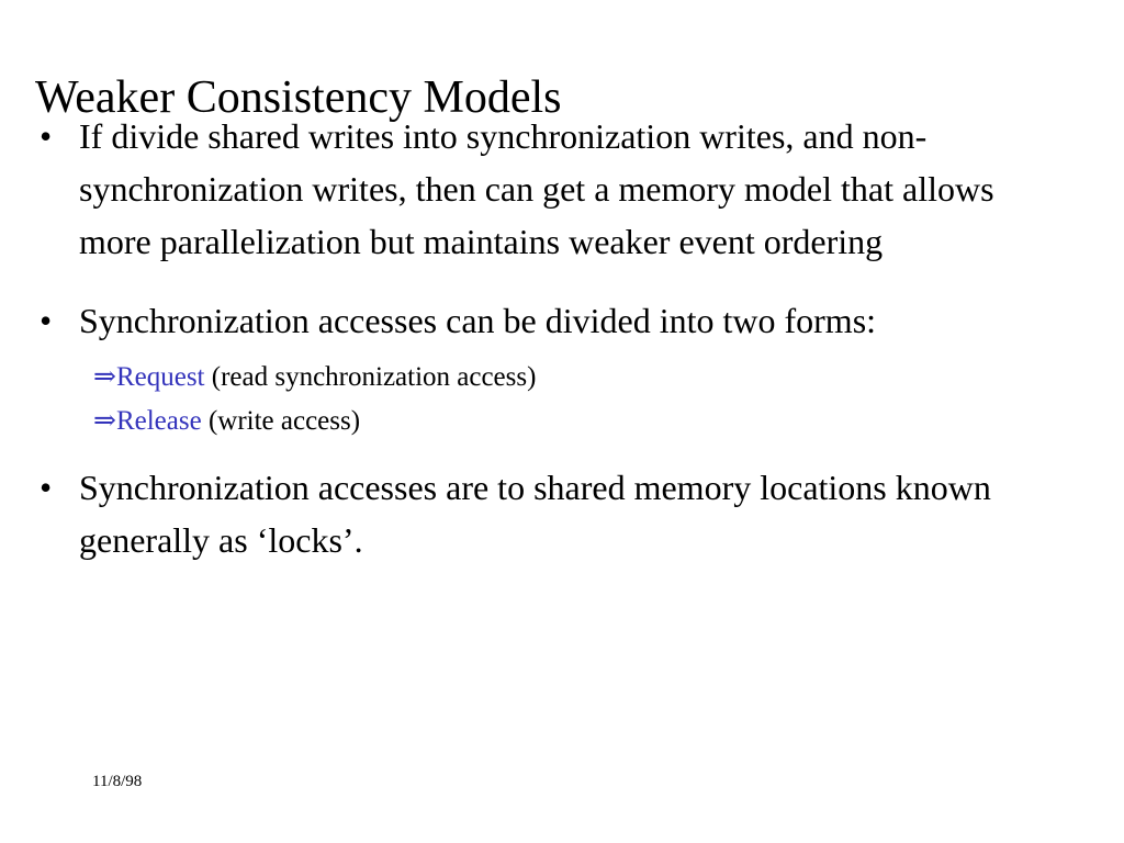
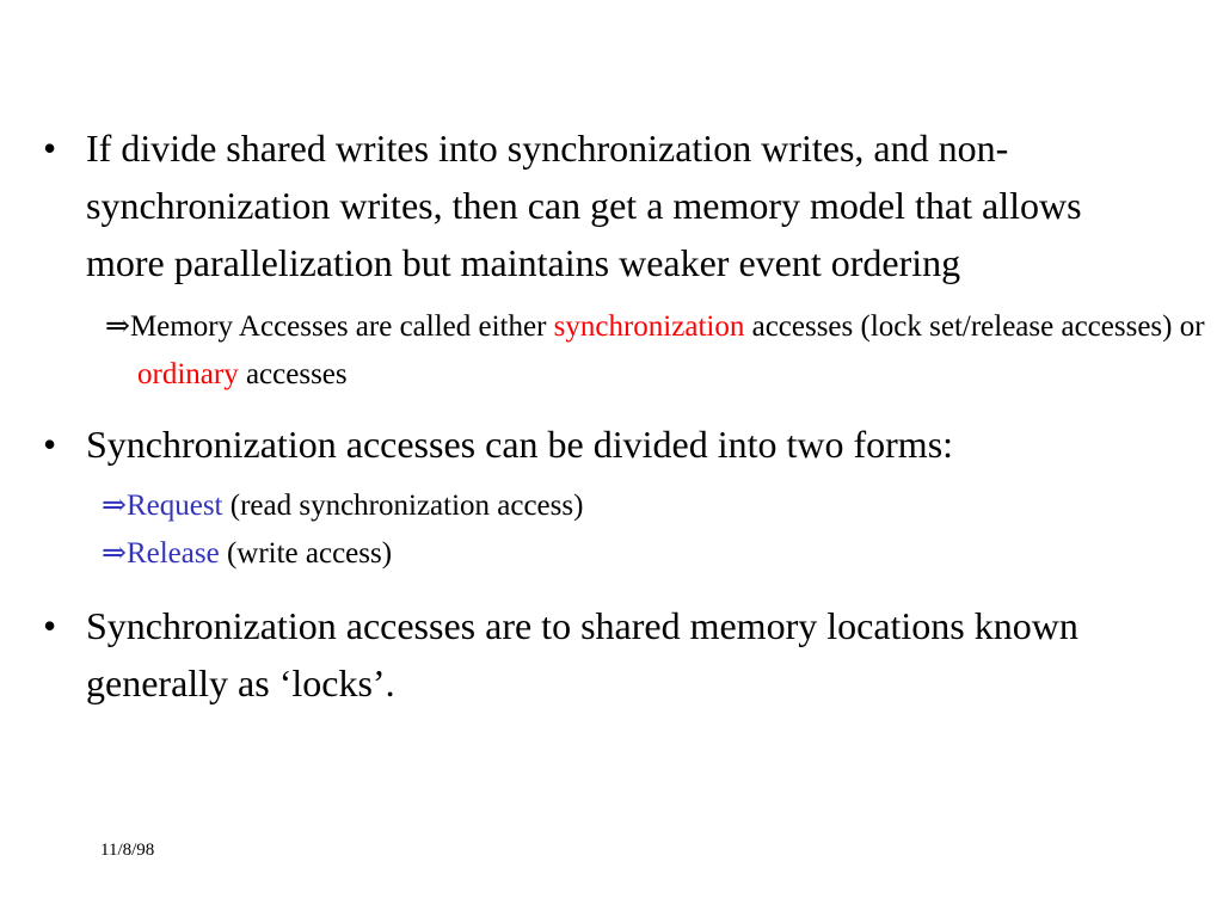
- Weaker Consistency Models
  •
  If divide shared writes into synchronization writes, and non-synchronization writes, then can get a memory model that allows more parallelization but maintains weaker event ordering
+ ⇒Memory Accesses are called either synchronization accesses (lock set/release accesses) or ordinary accesses
  •
  Synchronization accesses can be divided into two forms:
  ⇒Request (read synchronization access)
  ⇒Release (write access)
  •
  Synchronization accesses are to shared memory locations known generally as ‘locks’.
  11/8/98
